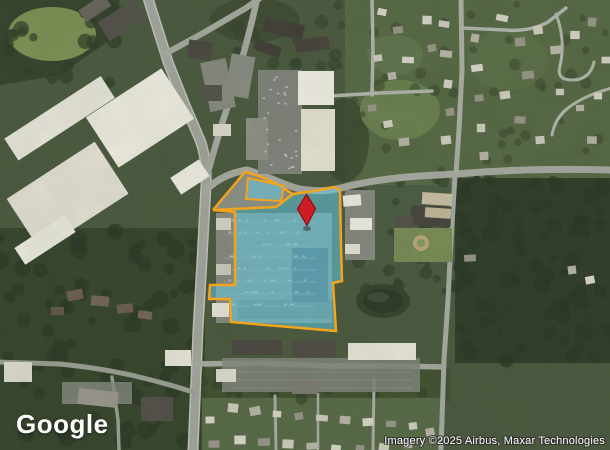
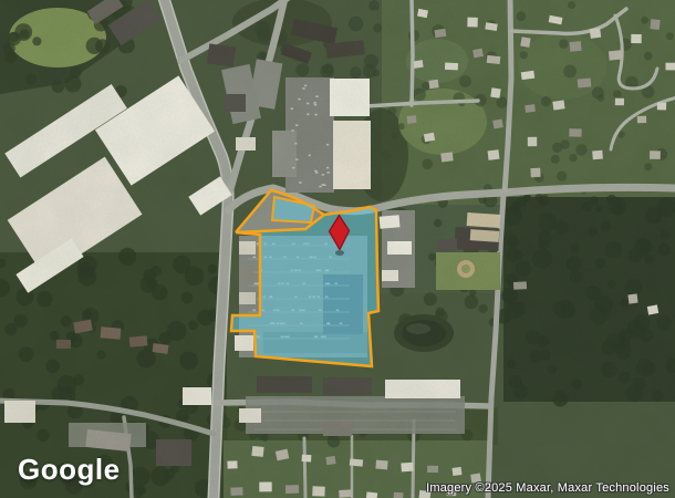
  Google
- Imagery ©2025 Airbus, Maxar Technologies
+ Imagery ©2025 Maxar, Maxar Technologies
